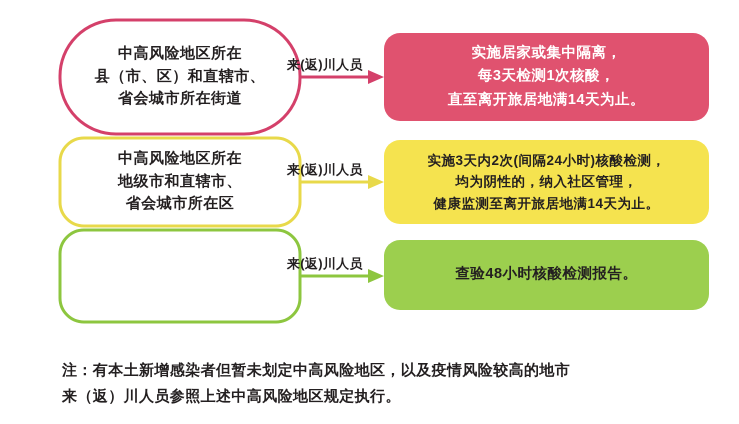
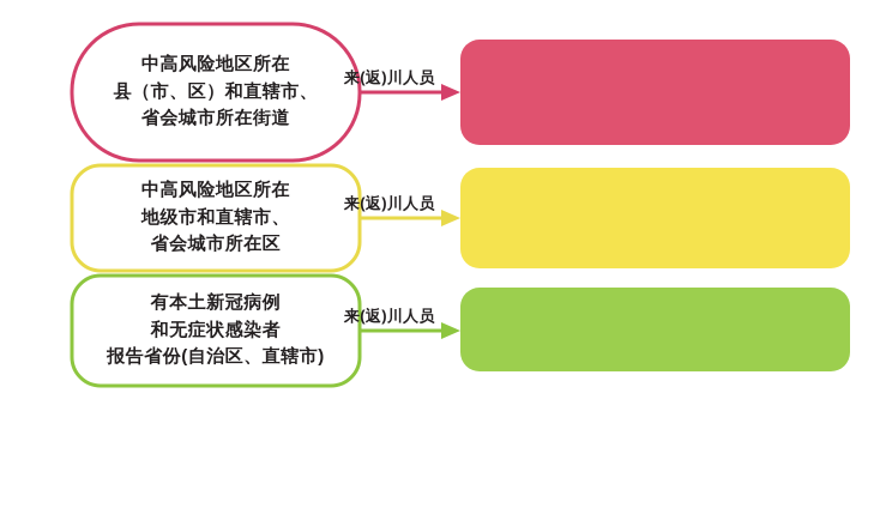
  中高风险地区所在
  县（市、区）和直辖市、
  省会城市所在街道
  中高风险地区所在
  地级市和直辖市、
  省会城市所在区
+ 有本土新冠病例
+ 和无症状感染者
+ 报告省份(自治区、直辖市)
  来(返)川人员
  来(返)川人员
  来(返)川人员
- 实施居家或集中隔离，
- 每3天检测1次核酸，
- 直至离开旅居地满14天为止。
- 实施3天内2次(间隔24小时)核酸检测，
- 均为阴性的，纳入社区管理，
- 健康监测至离开旅居地满14天为止。
- 查验48小时核酸检测报告。
- 注：有本土新增感染者但暂未划定中高风险地区，以及疫情风险较高的地市
- 来（返）川人员参照上述中高风险地区规定执行。
